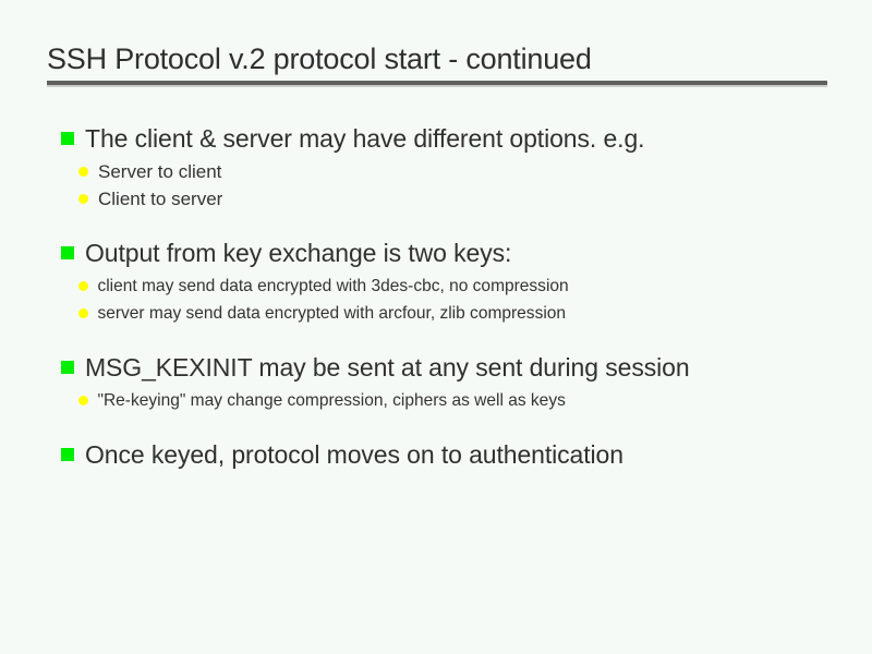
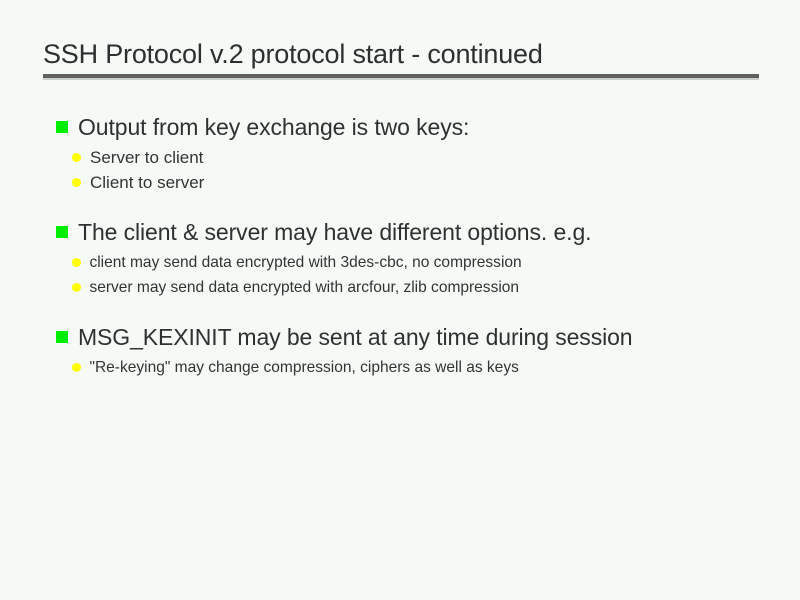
  SSH Protocol v.2 protocol start - continued
- The client & server may have different options. e.g.
+ Output from key exchange is two keys:
  Server to client
  Client to server
- Output from key exchange is two keys:
+ The client & server may have different options. e.g.
  client may send data encrypted with 3des-cbc, no compression
  server may send data encrypted with arcfour, zlib compression
- MSG_KEXINIT may be sent at any sent during session
+ MSG_KEXINIT may be sent at any time during session
  "Re-keying" may change compression, ciphers as well as keys
- Once keyed, protocol moves on to authentication
